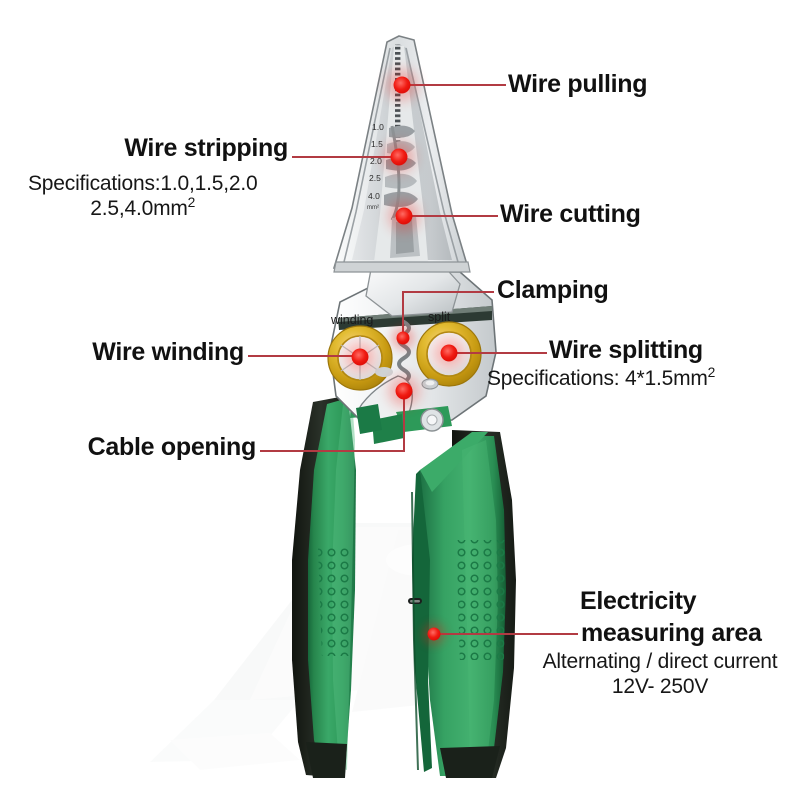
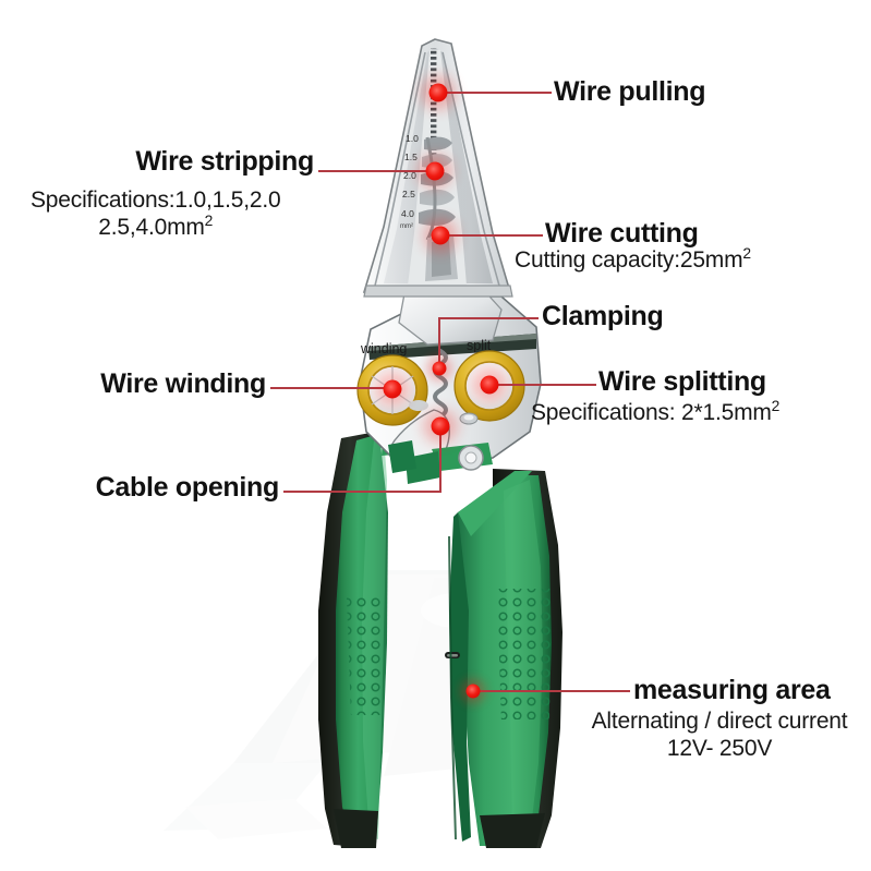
  winding
  split
  1.0
  1.5
  2.0
  2.5
  4.0
  Wire pulling
  Wire stripping
  Specifications:1.0,1.5,2.0
  2.5,4.0mm2
  Wire cutting
+ Cutting capacity:25mm2
  Clamping
  Wire winding
  Wire splitting
- Specifications: 4*1.5mm2
+ Specifications: 2*1.5mm2
  Cable opening
- Electricity
  measuring area
  Alternating / direct current
  12V- 250V
